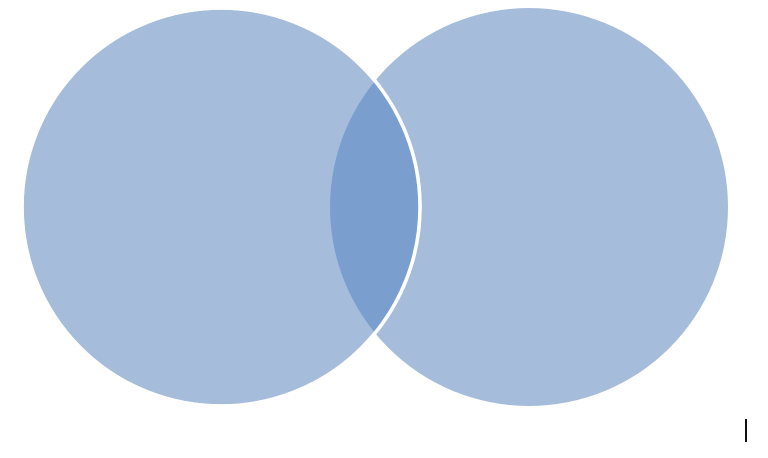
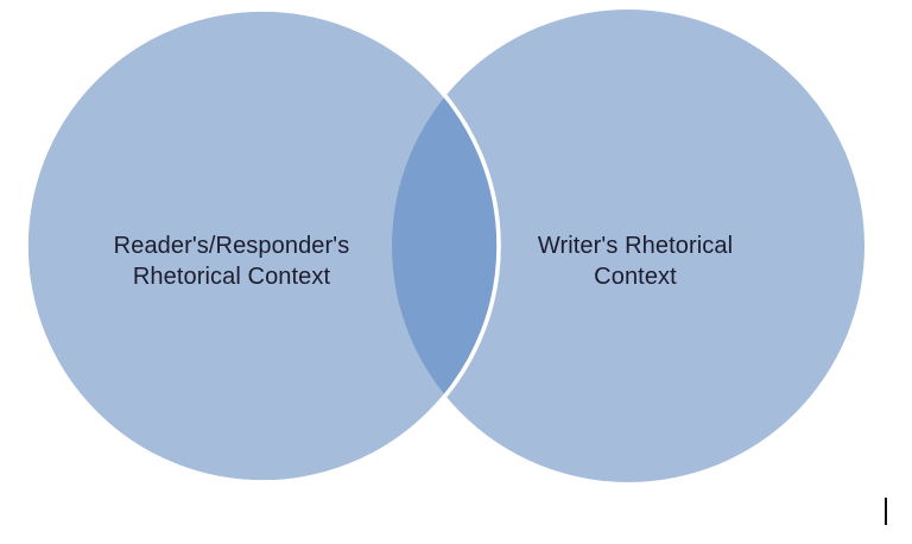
+ Reader's/Responder's
+ Rhetorical Context
+ Writer's Rhetorical
+ Context
